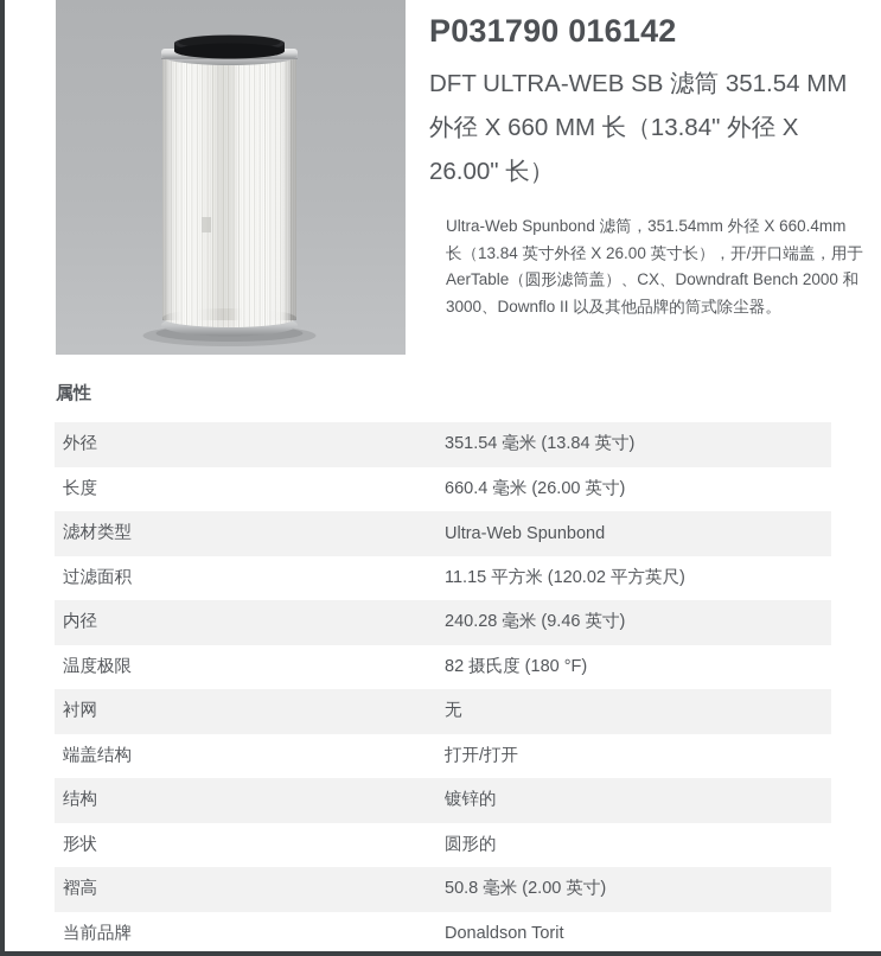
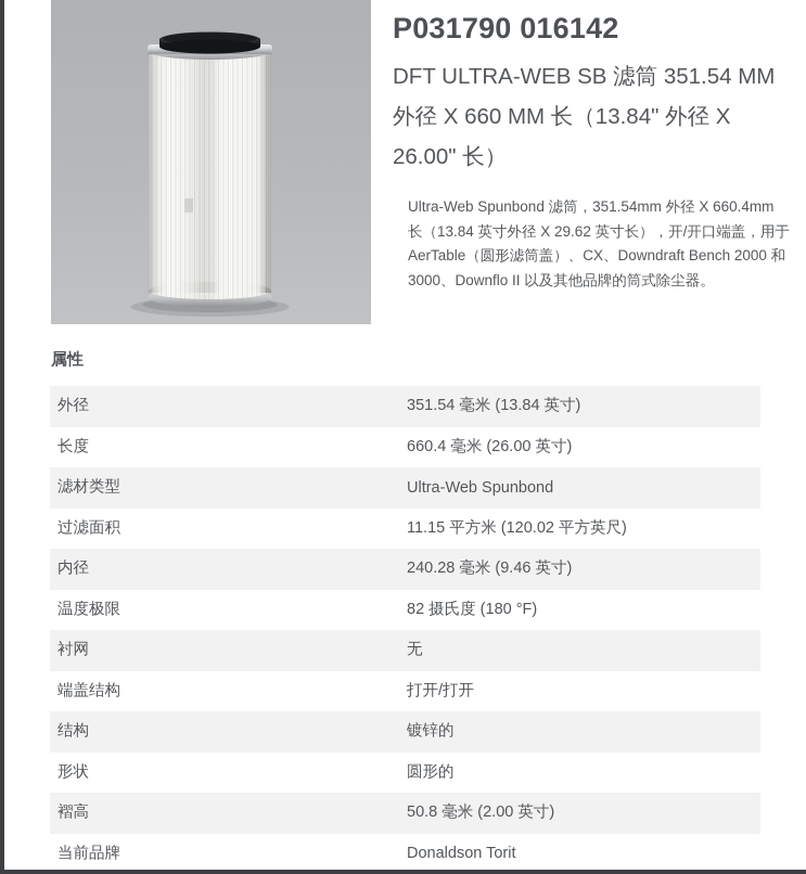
  P031790 016142
  DFT ULTRA-WEB SB 滤筒 351.54 MM 外径 X 660 MM 长（13.84" 外径 X 26.00" 长）
- Ultra-Web Spunbond 滤筒，351.54mm 外径 X 660.4mm 长（13.84 英寸外径 X 26.00 英寸长），开/开口端盖，用于 AerTable（圆形滤筒盖）、CX、Downdraft Bench 2000 和 3000、Downflo II 以及其他品牌的筒式除尘器。
+ Ultra-Web Spunbond 滤筒，351.54mm 外径 X 660.4mm 长（13.84 英寸外径 X 29.62 英寸长），开/开口端盖，用于 AerTable（圆形滤筒盖）、CX、Downdraft Bench 2000 和 3000、Downflo II 以及其他品牌的筒式除尘器。
  属性
  外径
  351.54 毫米 (13.84 英寸)
  长度
  660.4 毫米 (26.00 英寸)
  滤材类型
  Ultra-Web Spunbond
  过滤面积
  11.15 平方米 (120.02 平方英尺)
  内径
  240.28 毫米 (9.46 英寸)
  温度极限
  82 摄氏度 (180 °F)
  衬网
  无
  端盖结构
  打开/打开
  结构
  镀锌的
  形状
  圆形的
  褶高
  50.8 毫米 (2.00 英寸)
  当前品牌
  Donaldson Torit
